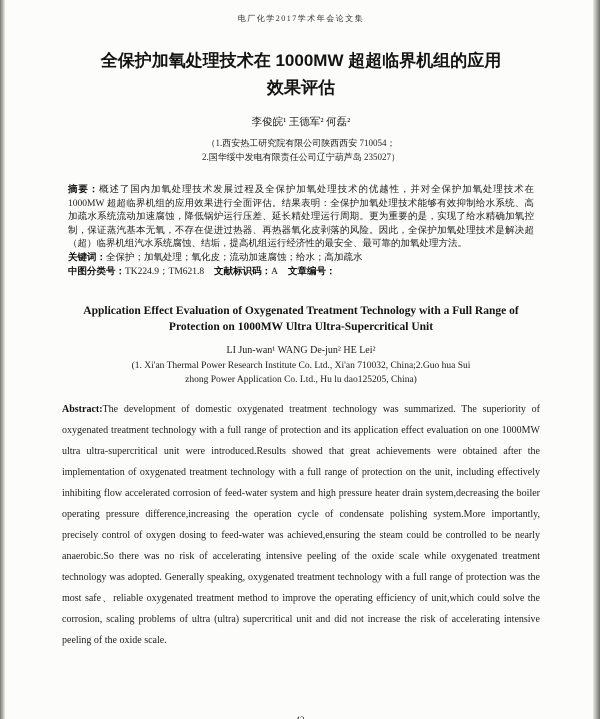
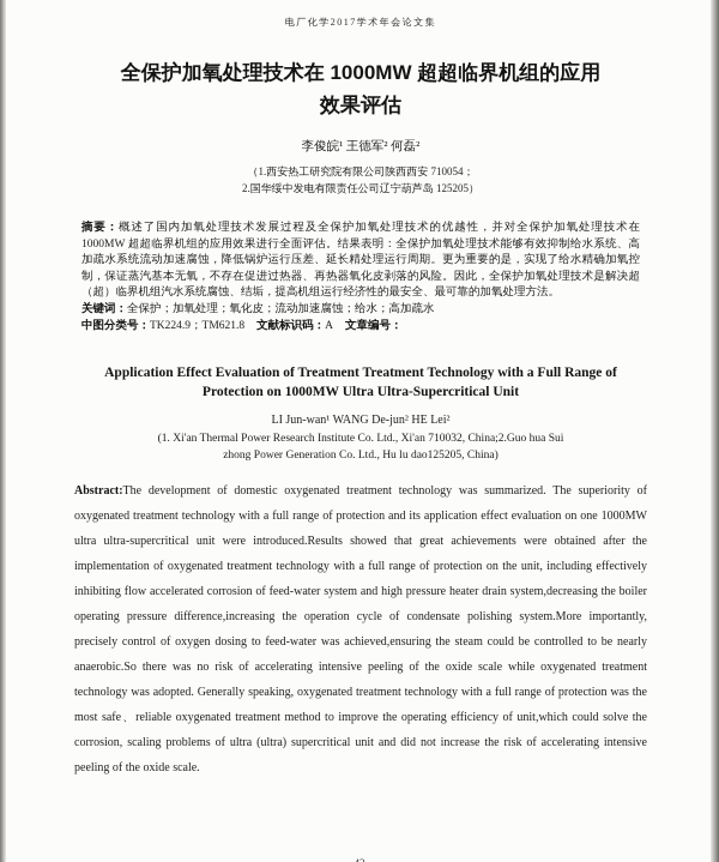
  电厂化学2017学术年会论文集
  全保护加氧处理技术在 1000MW 超超临界机组的应用
  效果评估
  李俊皖¹ 王德军² 何磊²
  （1.西安热工研究院有限公司陕西西安 710054；
- 2.国华绥中发电有限责任公司辽宁葫芦岛 235027）
+ 2.国华绥中发电有限责任公司辽宁葫芦岛 125205）
  摘要：概述了国内加氧处理技术发展过程及全保护加氧处理技术的优越性，并对全保护加氧处理技术在 1000MW 超超临界机组的应用效果进行全面评估。结果表明：全保护加氧处理技术能够有效抑制给水系统、高加疏水系统流动加速腐蚀，降低锅炉运行压差、延长精处理运行周期。更为重要的是，实现了给水精确加氧控制，保证蒸汽基本无氧，不存在促进过热器、再热器氧化皮剥落的风险。因此，全保护加氧处理技术是解决超（超）临界机组汽水系统腐蚀、结垢，提高机组运行经济性的最安全、最可靠的加氧处理方法。
  关键词：全保护；加氧处理；氧化皮；流动加速腐蚀；给水；高加疏水
  中图分类号：TK224.9；TM621.8 文献标识码：A 文章编号：
- Application Effect Evaluation of Oxygenated Treatment Technology with a Full Range of
+ Application Effect Evaluation of Treatment Treatment Technology with a Full Range of
  Protection on 1000MW Ultra Ultra-Supercritical Unit
  LI Jun-wan¹ WANG De-jun² HE Lei²
  (1. Xi'an Thermal Power Research Institute Co. Ltd., Xi'an 710032, China;2.Guo hua Sui
- zhong Power Application Co. Ltd., Hu lu dao125205, China)
+ zhong Power Generation Co. Ltd., Hu lu dao125205, China)
  Abstract:The development of domestic oxygenated treatment technology was summarized. The superiority of oxygenated treatment technology with a full range of protection and its application effect evaluation on one 1000MW ultra ultra-supercritical unit were introduced.Results showed that great achievements were obtained after the implementation of oxygenated treatment technology with a full range of protection on the unit, including effectively inhibiting flow accelerated corrosion of feed-water system and high pressure heater drain system,decreasing the boiler operating pressure difference,increasing the operation cycle of condensate polishing system.More importantly, precisely control of oxygen dosing to feed-water was achieved,ensuring the steam could be controlled to be nearly anaerobic.So there was no risk of accelerating intensive peeling of the oxide scale while oxygenated treatment technology was adopted. Generally speaking, oxygenated treatment technology with a full range of protection was the most safe、reliable oxygenated treatment method to improve the operating efficiency of unit,which could solve the corrosion, scaling problems of ultra (ultra) supercritical unit and did not increase the risk of accelerating intensive peeling of the oxide scale.
